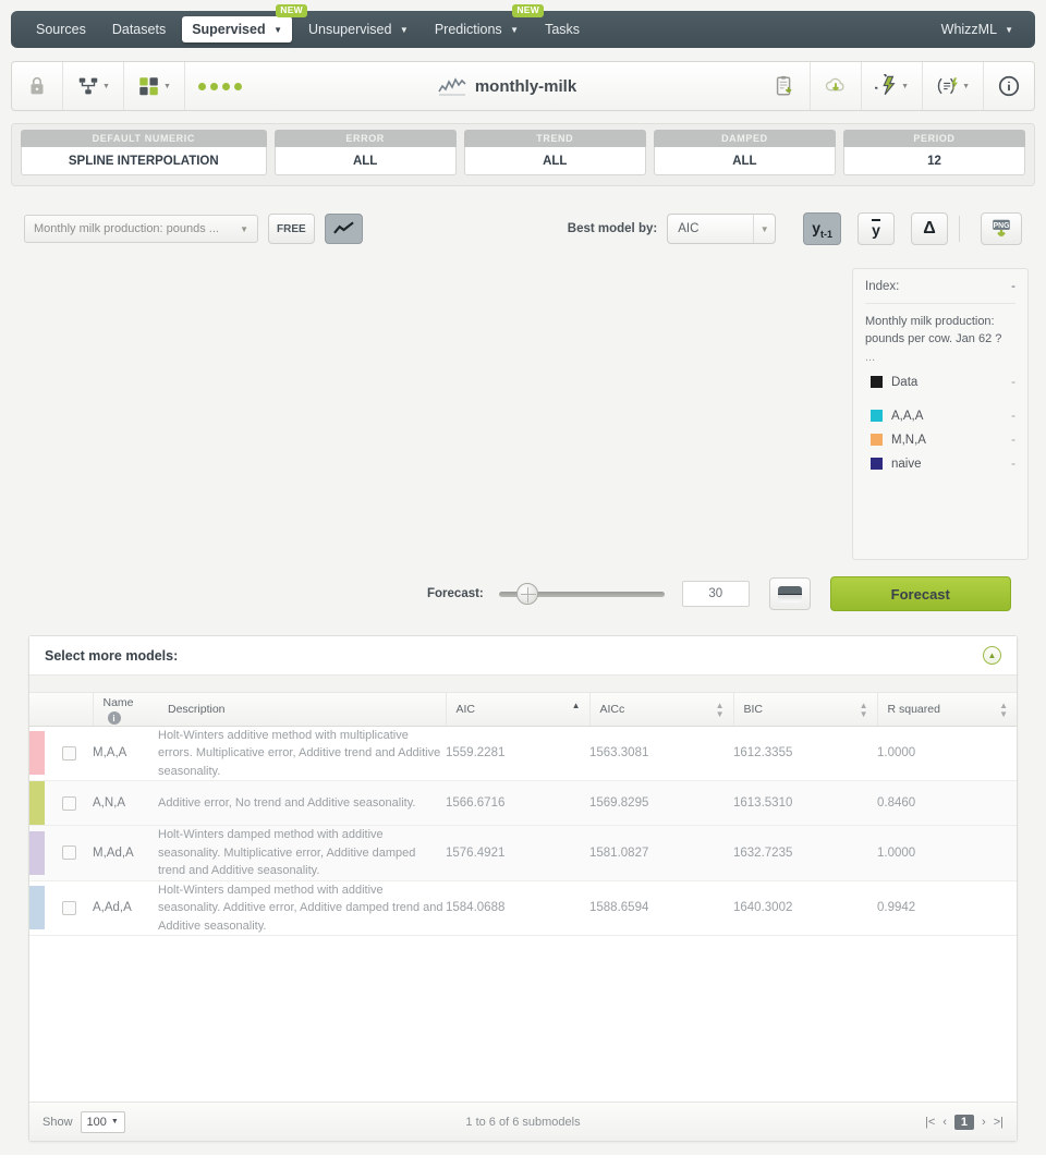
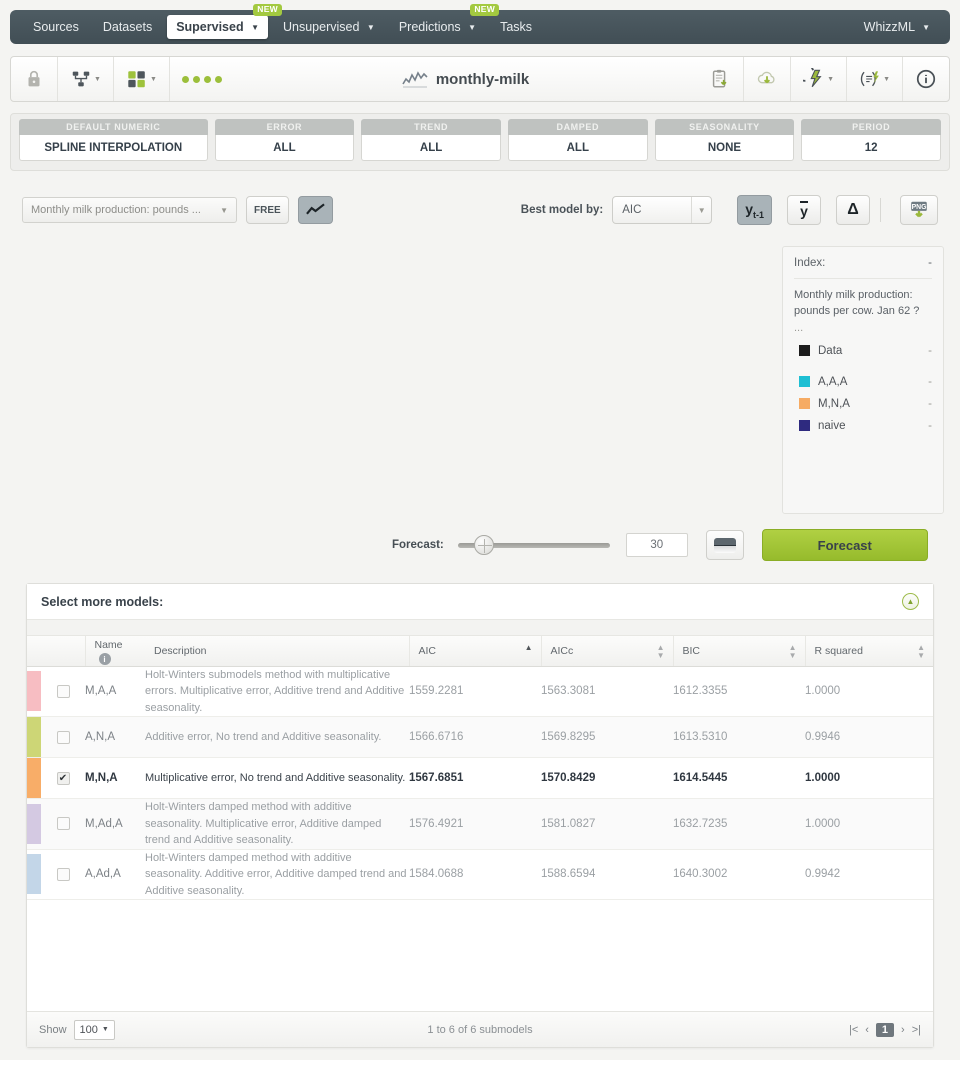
  Sources
  Datasets
  Supervised ▼
  NEW
  Unsupervised ▼
  Predictions ▼
  NEW
  Tasks
  WhizzML ▼
  monthly-milk
  DEFAULT NUMERIC
  SPLINE INTERPOLATION
  ERROR
  ALL
  TREND
  ALL
  DAMPED
  ALL
+ SEASONALITY
+ NONE
  PERIOD
  12
  Monthly milk production: pounds ...
  ▼
  FREE
  Best model by:
  AIC
  ▼
  yt-1
  y
  Δ
  Index:
  -
  Monthly milk production: pounds per cow. Jan 62 ?
  ...
  Data
  -
  A,A,A
  -
  M,N,A
  -
  naive
  -
  Forecast:
  30
  Forecast
  Select more models:
  ▲
  		Namei	Description	AIC ▲	AICc ▲▼	BIC ▲▼	R squared ▲▼
- 		M,A,A	Holt-Winters additive method with multiplicative errors. Multiplicative error, Additive trend and Additive seasonality.	1559.2281	1563.3081	1612.3355	1.0000
+ 		M,A,A	Holt-Winters submodels method with multiplicative errors. Multiplicative error, Additive trend and Additive seasonality.	1559.2281	1563.3081	1612.3355	1.0000
- 		A,N,A	Additive error, No trend and Additive seasonality.	1566.6716	1569.8295	1613.5310	0.8460
+ 		A,N,A	Additive error, No trend and Additive seasonality.	1566.6716	1569.8295	1613.5310	0.9946
+ 	✔	M,N,A	Multiplicative error, No trend and Additive seasonality.	1567.6851	1570.8429	1614.5445	1.0000
  		M,Ad,A	Holt-Winters damped method with additive seasonality. Multiplicative error, Additive damped trend and Additive seasonality.	1576.4921	1581.0827	1632.7235	1.0000
  		A,Ad,A	Holt-Winters damped method with additive seasonality. Additive error, Additive damped trend and Additive seasonality.	1584.0688	1588.6594	1640.3002	0.9942
  Show
  100
  1 to 6 of 6 submodels
  |<
  ‹
  1
  ›
  >|
